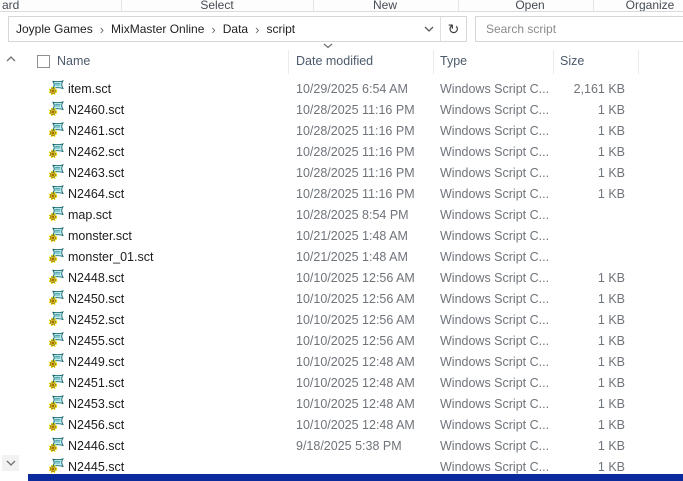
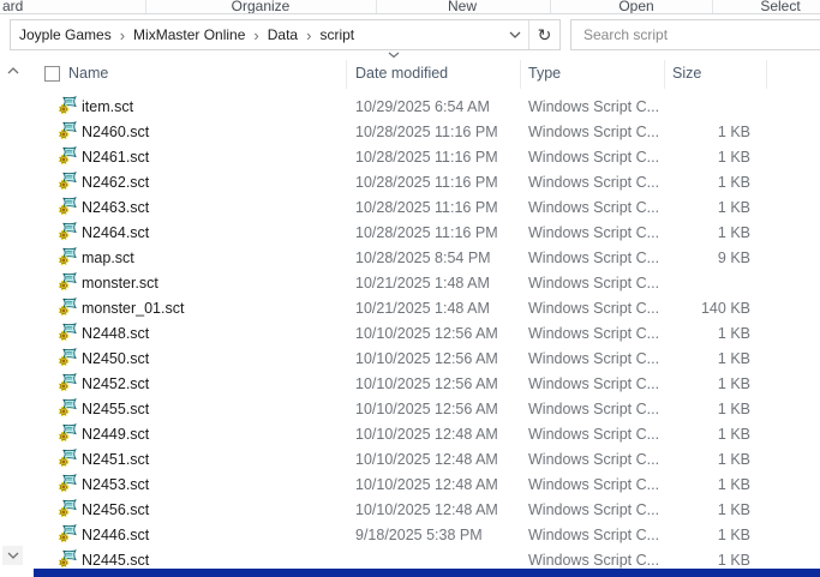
  ard
- Select
+ Organize
  New
  Open
- Organize
+ Select
  Joyple Games
  ›
  MixMaster Online
  ›
  Data
  ›
  script
  ↻
  Search script
  Name
  Date modified
  Type
  Size
  item.sct
  10/29/2025 6:54 AM
  Windows Script C...
- 2,161 KB
  N2460.sct
  10/28/2025 11:16 PM
  Windows Script C...
  1 KB
  N2461.sct
  10/28/2025 11:16 PM
  Windows Script C...
  1 KB
  N2462.sct
  10/28/2025 11:16 PM
  Windows Script C...
  1 KB
  N2463.sct
  10/28/2025 11:16 PM
  Windows Script C...
  1 KB
  N2464.sct
  10/28/2025 11:16 PM
  Windows Script C...
  1 KB
  map.sct
  10/28/2025 8:54 PM
  Windows Script C...
+ 9 KB
  monster.sct
  10/21/2025 1:48 AM
  Windows Script C...
  monster_01.sct
  10/21/2025 1:48 AM
  Windows Script C...
+ 140 KB
  N2448.sct
  10/10/2025 12:56 AM
  Windows Script C...
  1 KB
  N2450.sct
  10/10/2025 12:56 AM
  Windows Script C...
  1 KB
  N2452.sct
  10/10/2025 12:56 AM
  Windows Script C...
  1 KB
  N2455.sct
  10/10/2025 12:56 AM
  Windows Script C...
  1 KB
  N2449.sct
  10/10/2025 12:48 AM
  Windows Script C...
  1 KB
  N2451.sct
  10/10/2025 12:48 AM
  Windows Script C...
  1 KB
  N2453.sct
  10/10/2025 12:48 AM
  Windows Script C...
  1 KB
  N2456.sct
  10/10/2025 12:48 AM
  Windows Script C...
  1 KB
  N2446.sct
  9/18/2025 5:38 PM
  Windows Script C...
  1 KB
  N2445.sct
  Windows Script C...
  1 KB
